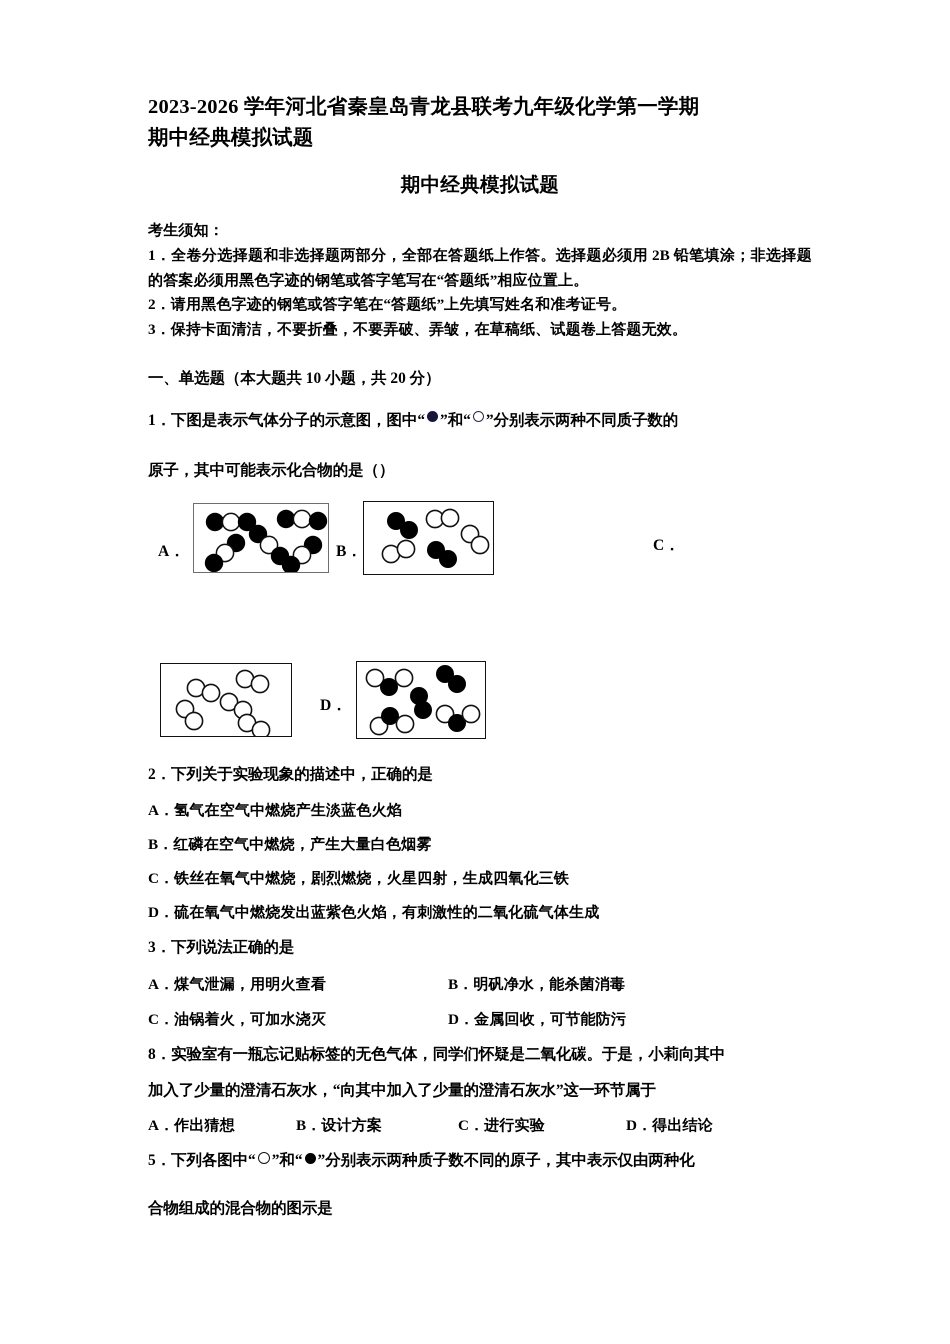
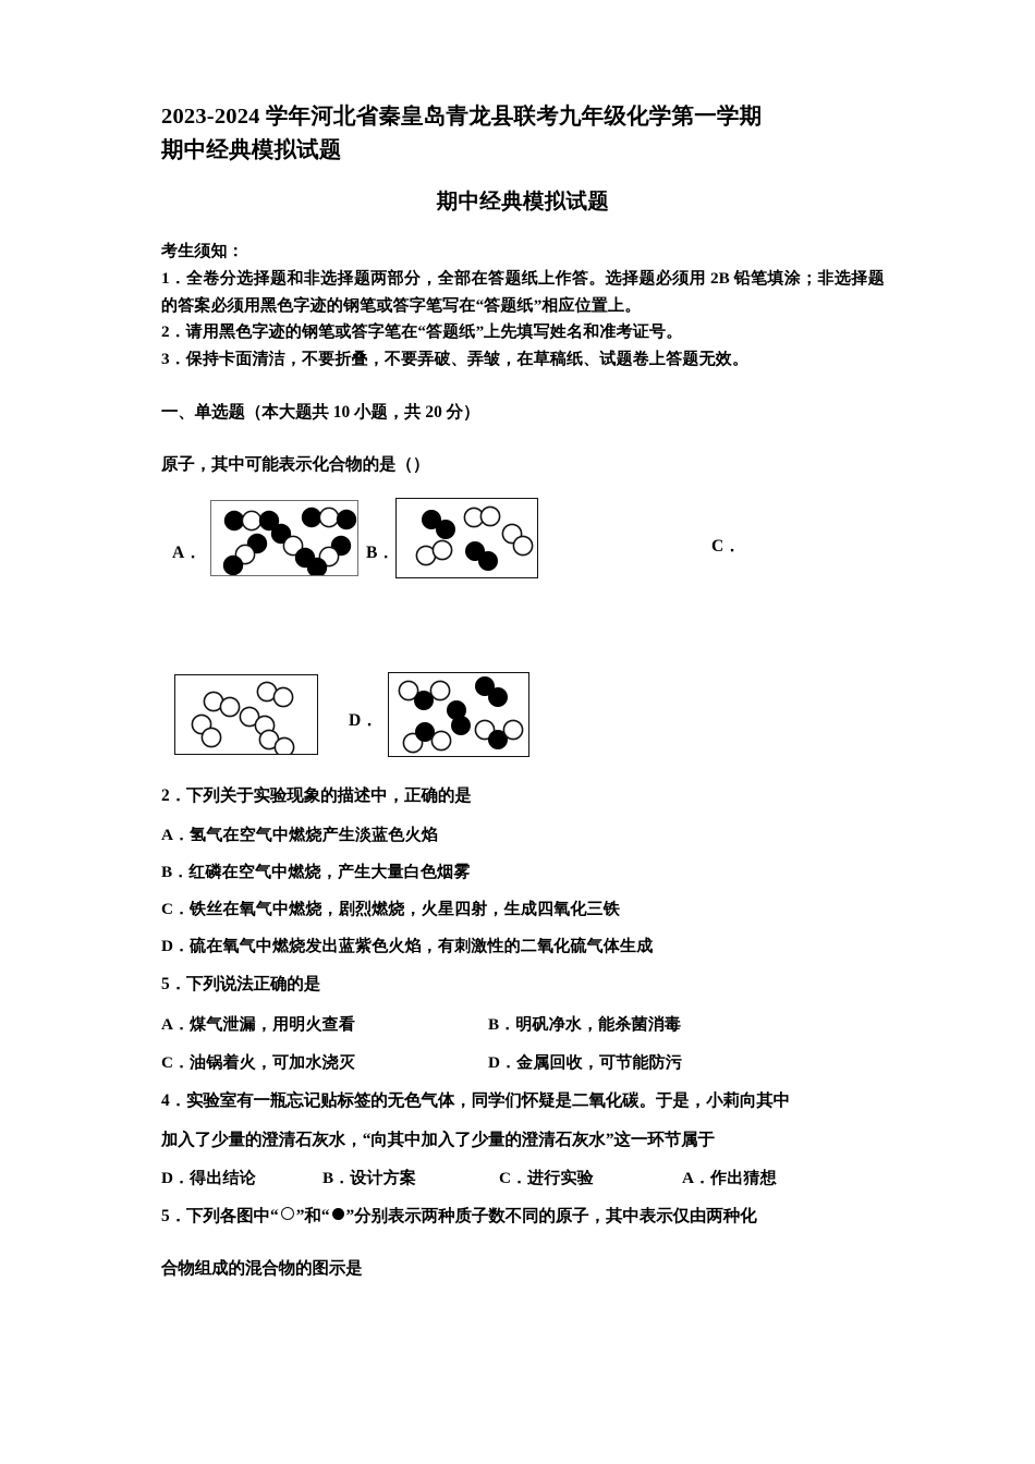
- 2023-2026 学年河北省秦皇岛青龙县联考九年级化学第一学期
+ 2023-2024 学年河北省秦皇岛青龙县联考九年级化学第一学期
  期中经典模拟试题
  期中经典模拟试题
  考生须知：
  1．全卷分选择题和非选择题两部分，全部在答题纸上作答。选择题必须用 2B 铅笔填涂；非选择题的答案必须用黑色字迹的钢笔或答字笔写在“答题纸”相应位置上。
  2．请用黑色字迹的钢笔或答字笔在“答题纸”上先填写姓名和准考证号。
  3．保持卡面清洁，不要折叠，不要弄破、弄皱，在草稿纸、试题卷上答题无效。
  一、单选题（本大题共 10 小题，共 20 分）
- 1．下图是表示气体分子的示意图，图中“ ”和“ ”分别表示两种不同质子数的
  原子，其中可能表示化合物的是（）
  A．
  B．
  C．
  D．
  2．下列关于实验现象的描述中，正确的是
  A．氢气在空气中燃烧产生淡蓝色火焰
  B．红磷在空气中燃烧，产生大量白色烟雾
  C．铁丝在氧气中燃烧，剧烈燃烧，火星四射，生成四氧化三铁
  D．硫在氧气中燃烧发出蓝紫色火焰，有刺激性的二氧化硫气体生成
- 3．下列说法正确的是
+ 5．下列说法正确的是
  A．煤气泄漏，用明火查看
  B．明矾净水，能杀菌消毒
  C．油锅着火，可加水浇灭
  D．金属回收，可节能防污
- 8．实验室有一瓶忘记贴标签的无色气体，同学们怀疑是二氧化碳。于是，小莉向其中
+ 4．实验室有一瓶忘记贴标签的无色气体，同学们怀疑是二氧化碳。于是，小莉向其中
  加入了少量的澄清石灰水，“向其中加入了少量的澄清石灰水”这一环节属于
- A．作出猜想
+ D．得出结论
  B．设计方案
  C．进行实验
- D．得出结论
+ A．作出猜想
  5．下列各图中“ ”和“ ”分别表示两种质子数不同的原子，其中表示仅由两种化
  合物组成的混合物的图示是
